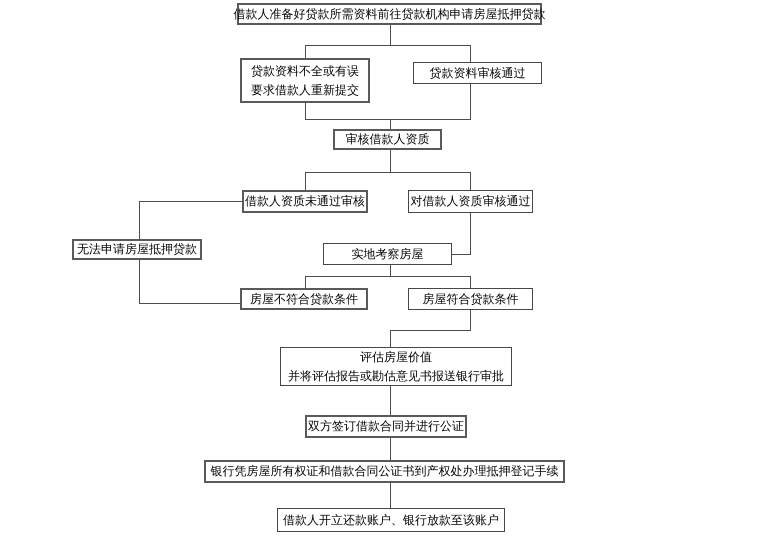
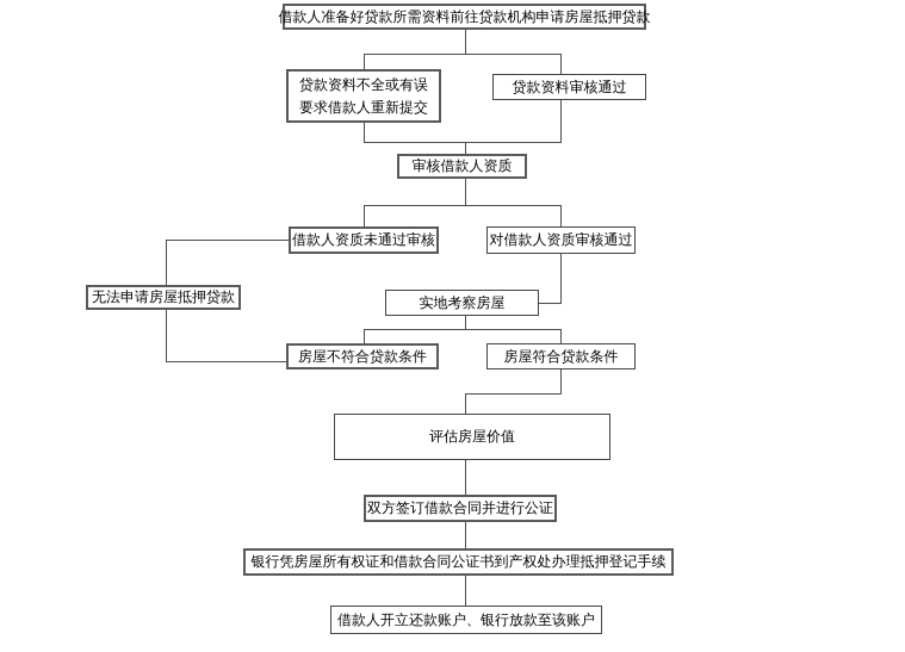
  借款人准备好贷款所需资料前往贷款机构申请房屋抵押贷款
  贷款资料不全或有误
  要求借款人重新提交
  贷款资料审核通过
  审核借款人资质
  借款人资质未通过审核
  对借款人资质审核通过
  无法申请房屋抵押贷款
  实地考察房屋
  房屋不符合贷款条件
  房屋符合贷款条件
  评估房屋价值
- 并将评估报告或勘估意见书报送银行审批
  双方签订借款合同并进行公证
  银行凭房屋所有权证和借款合同公证书到产权处办理抵押登记手续
  借款人开立还款账户、银行放款至该账户
